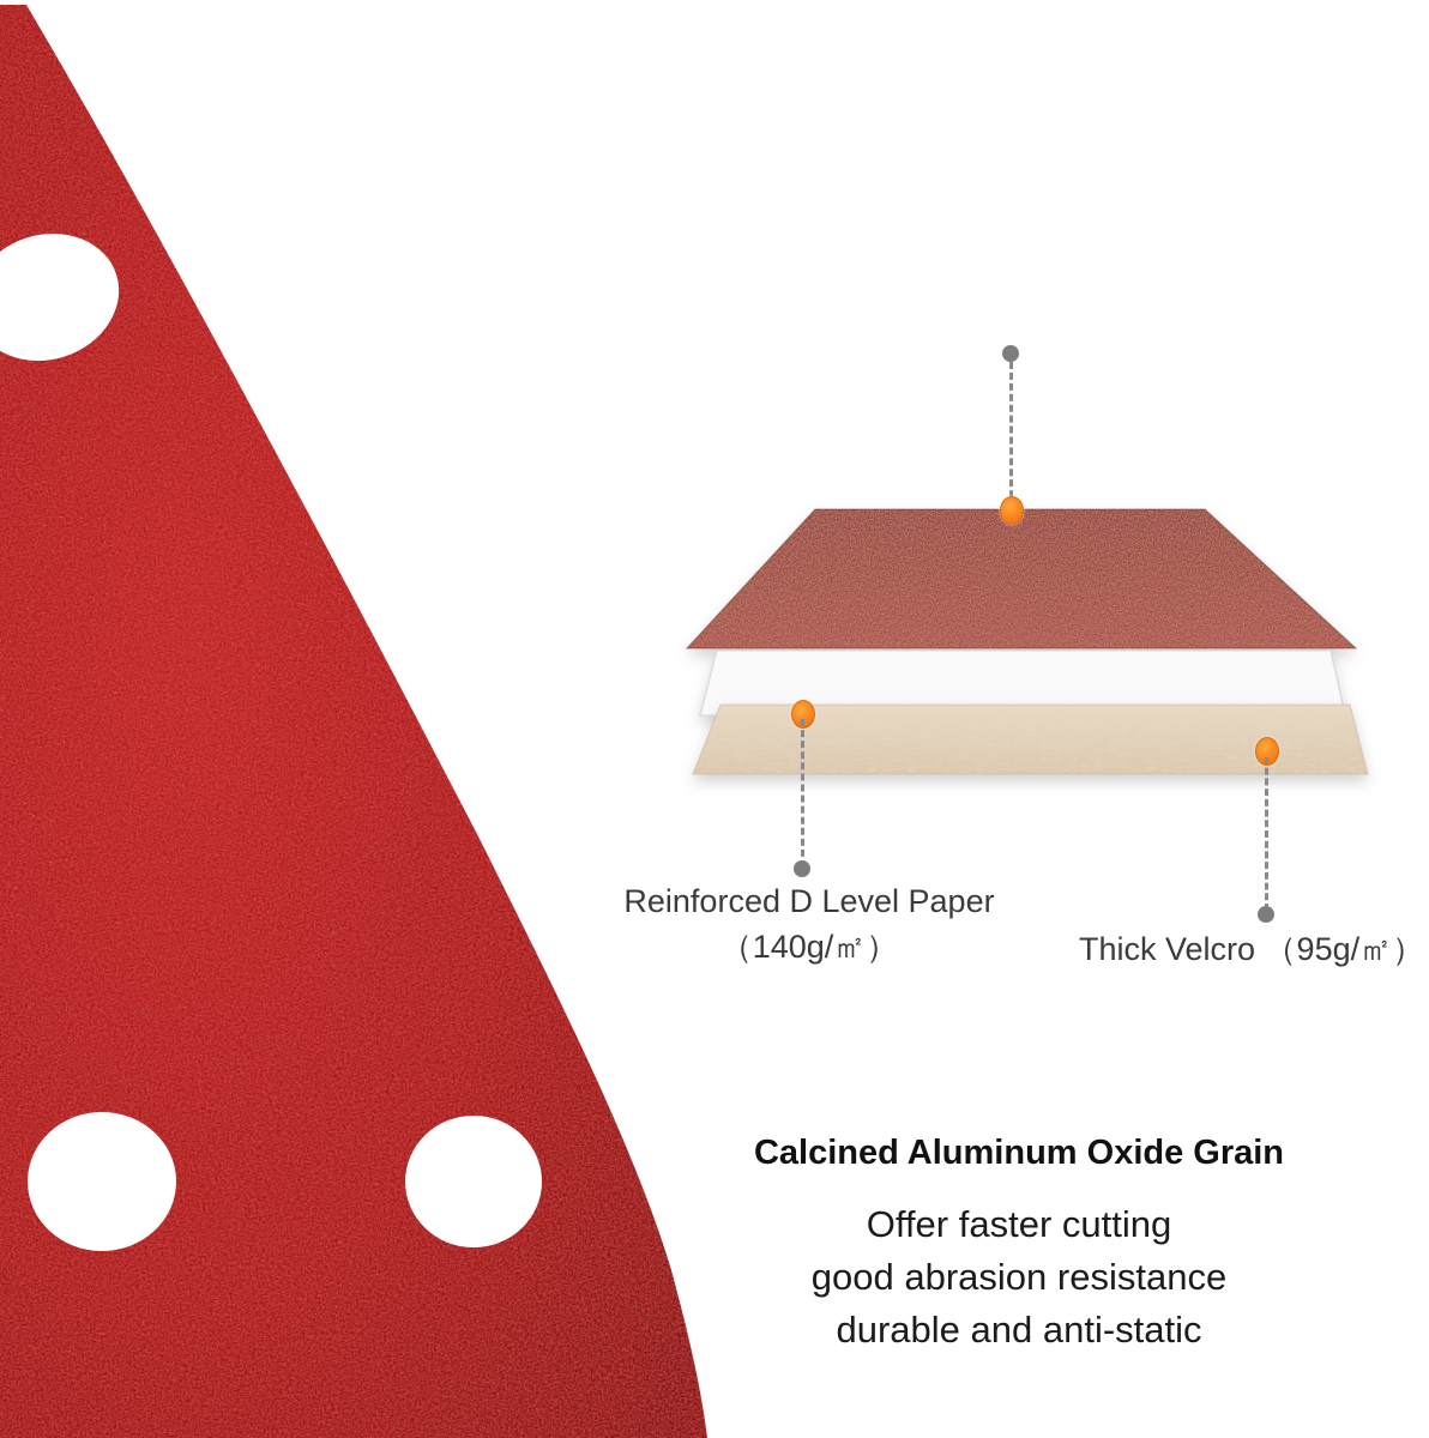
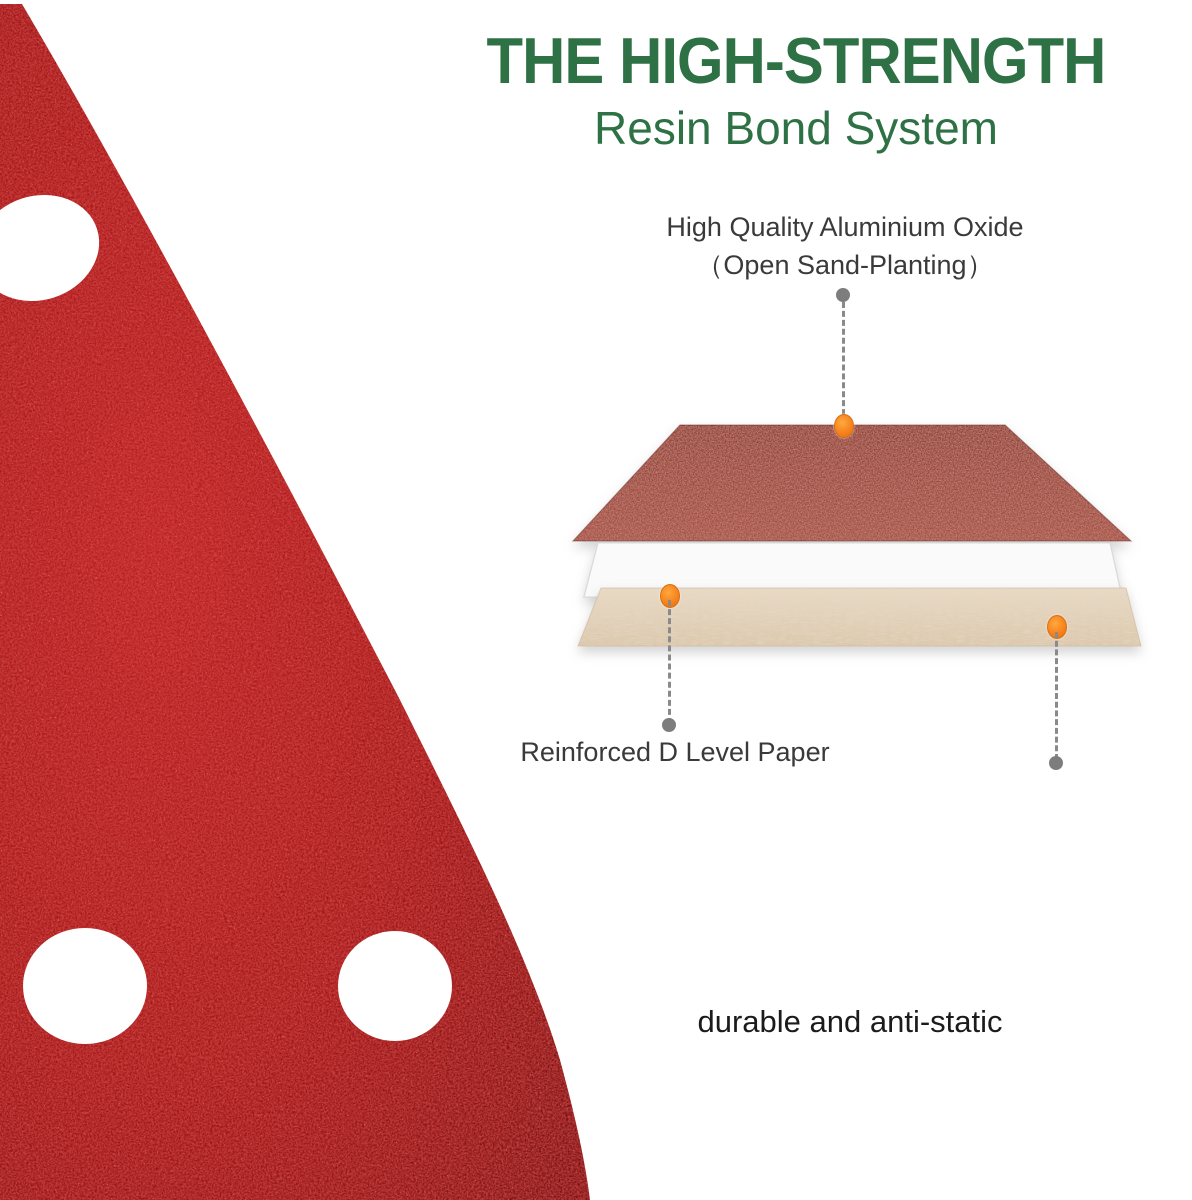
+ THE HIGH-STRENGTH
+ Resin Bond System
+ High Quality Aluminium Oxide
+ （Open Sand-Planting）
  Reinforced D Level Paper
- （140g/㎡）
- Thick Velcro （95g/㎡）
- Calcined Aluminum Oxide Grain
- Offer faster cutting
- good abrasion resistance
  durable and anti-static
